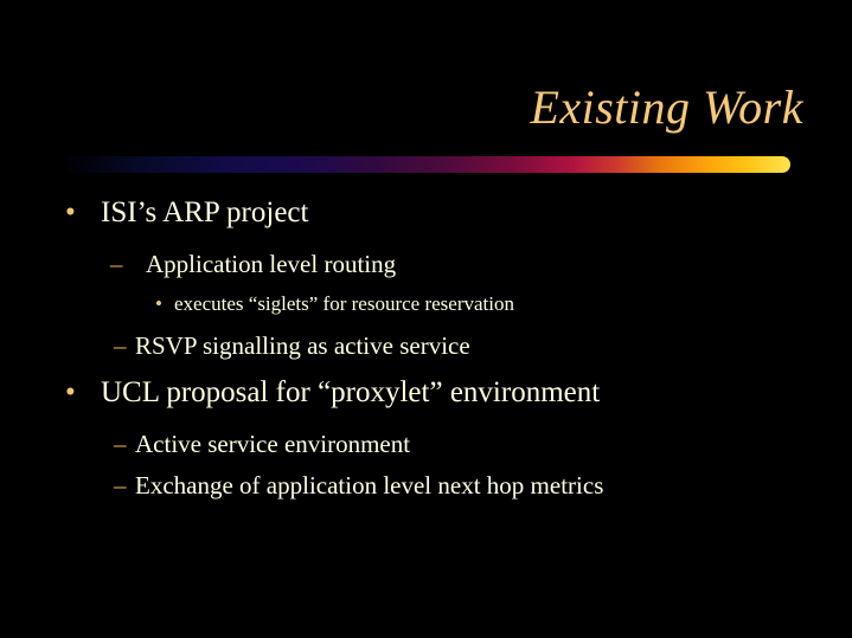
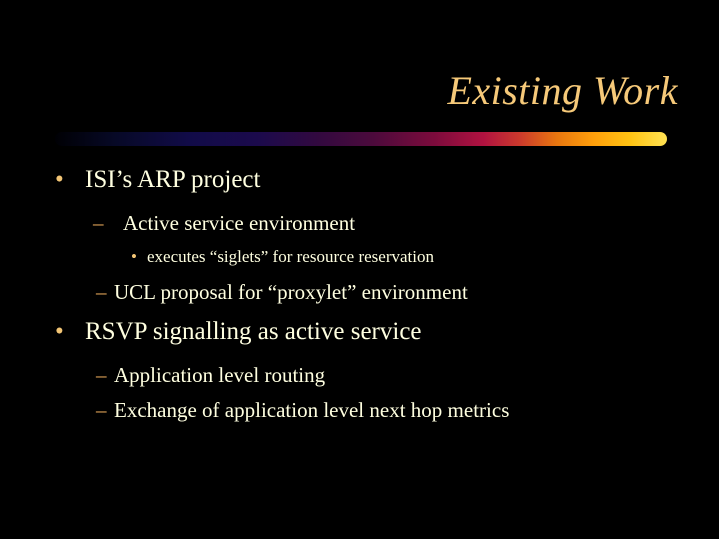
  Existing Work
  •
  ISI’s ARP project
  –
- Application level routing
+ Active service environment
  •
  executes “siglets” for resource reservation
  –
- RSVP signalling as active service
+ UCL proposal for “proxylet” environment
  •
- UCL proposal for “proxylet” environment
+ RSVP signalling as active service
  –
- Active service environment
+ Application level routing
  –
  Exchange of application level next hop metrics
